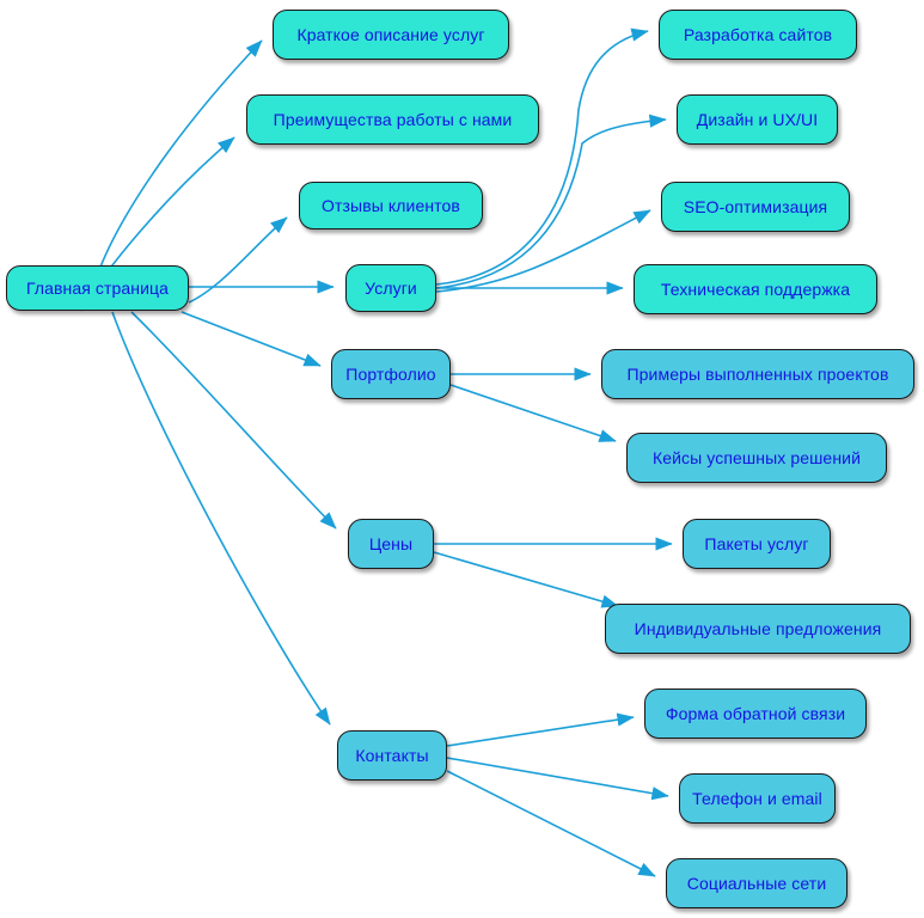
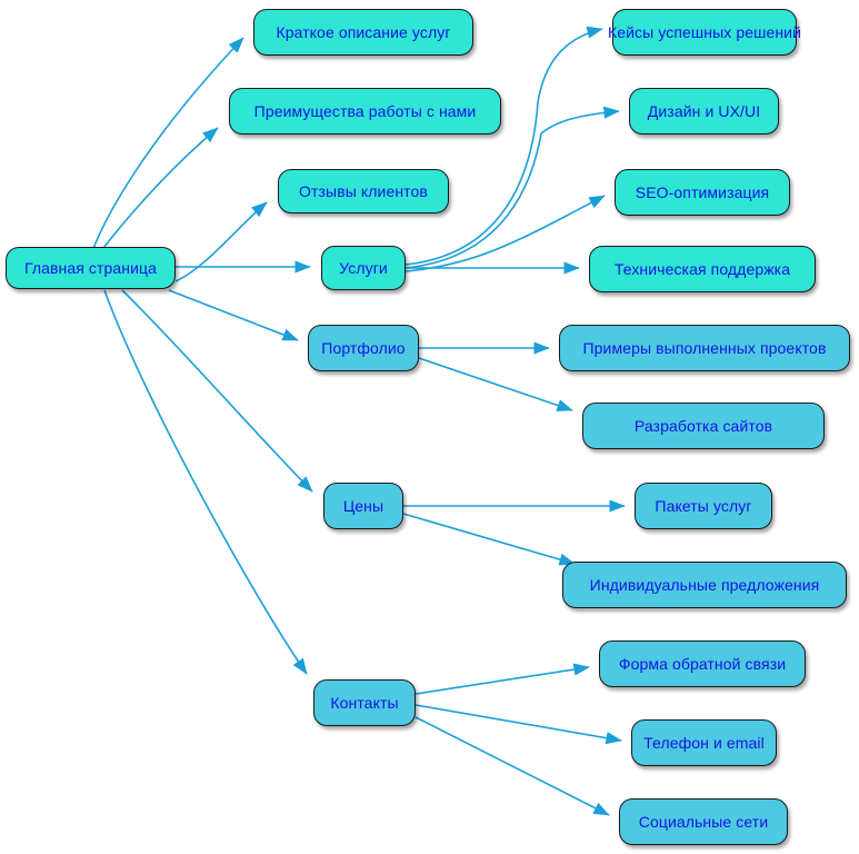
  Главная страница
  Краткое описание услуг
  Преимущества работы с нами
  Отзывы клиентов
  Услуги
- Разработка сайтов
+ Кейсы успешных решений
  Дизайн и UX/UI
  SEO-оптимизация
  Техническая поддержка
  Портфолио
  Примеры выполненных проектов
- Кейсы успешных решений
+ Разработка сайтов
  Цены
  Пакеты услуг
  Индивидуальные предложения
  Контакты
  Форма обратной связи
  Телефон и email
  Социальные сети
